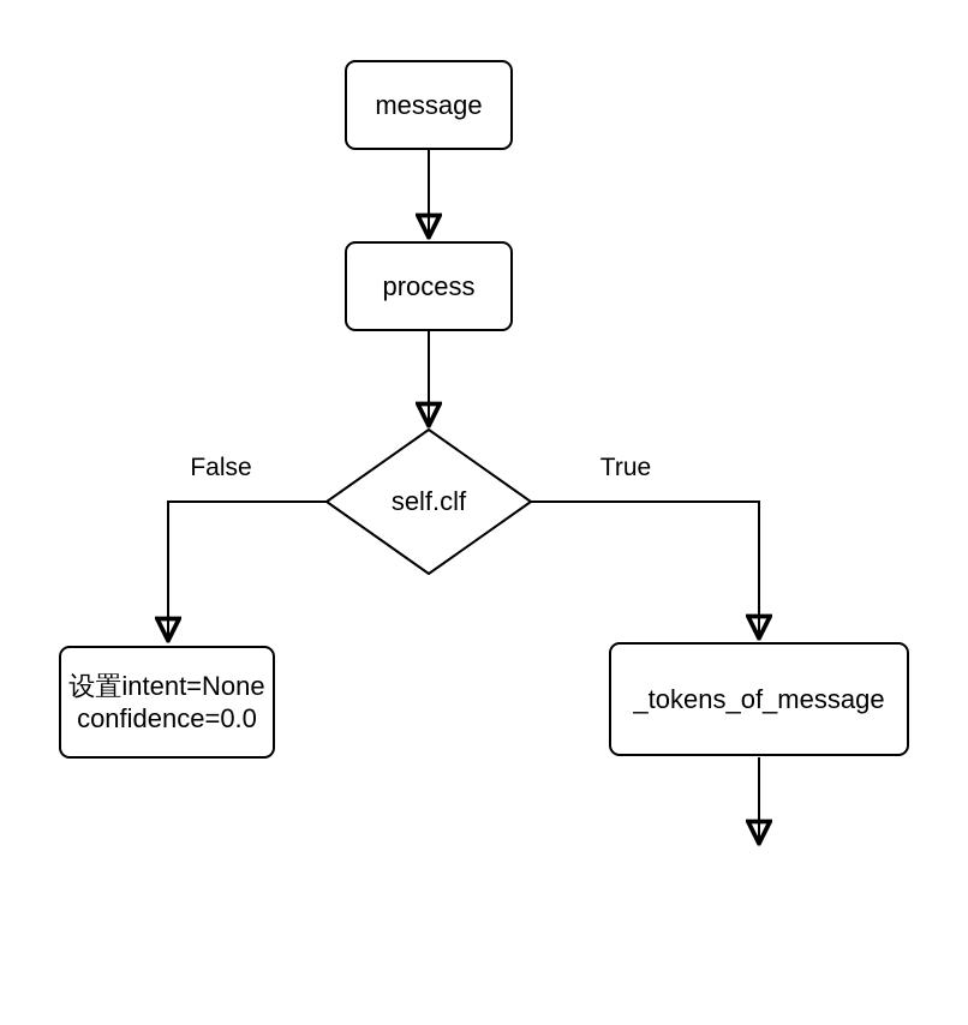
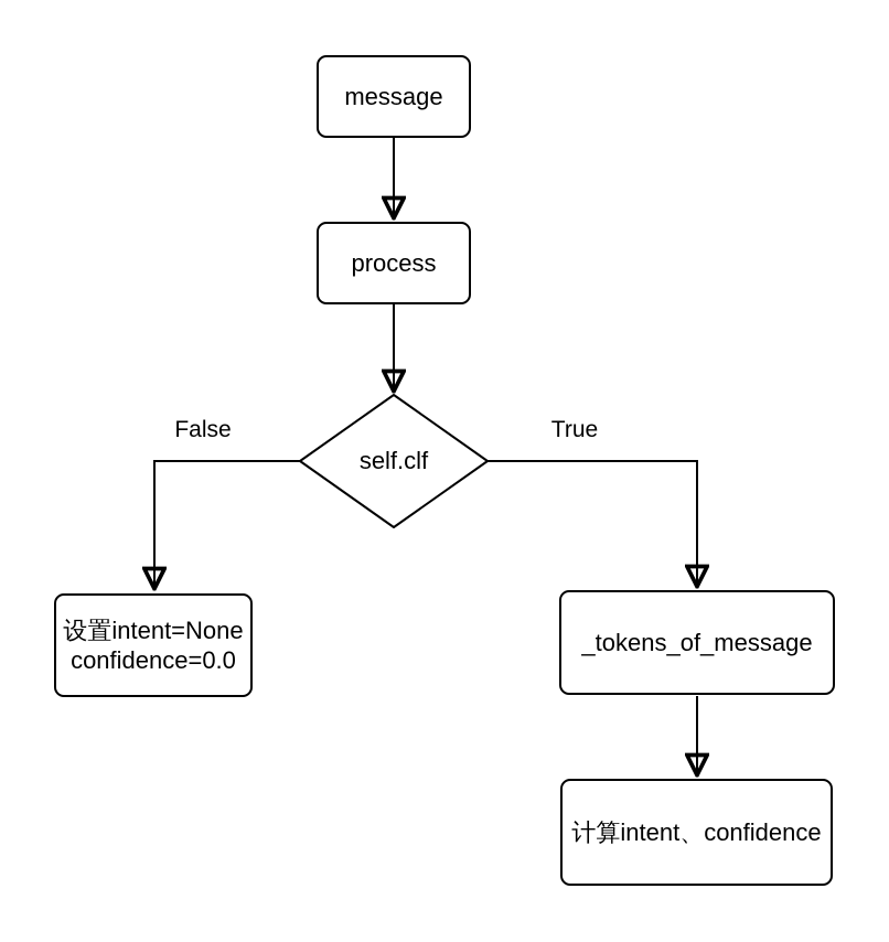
  message
  process
  self.clf
  False
  True
  设置intent=None
  confidence=0.0
  _tokens_of_message
+ 计算intent、confidence
